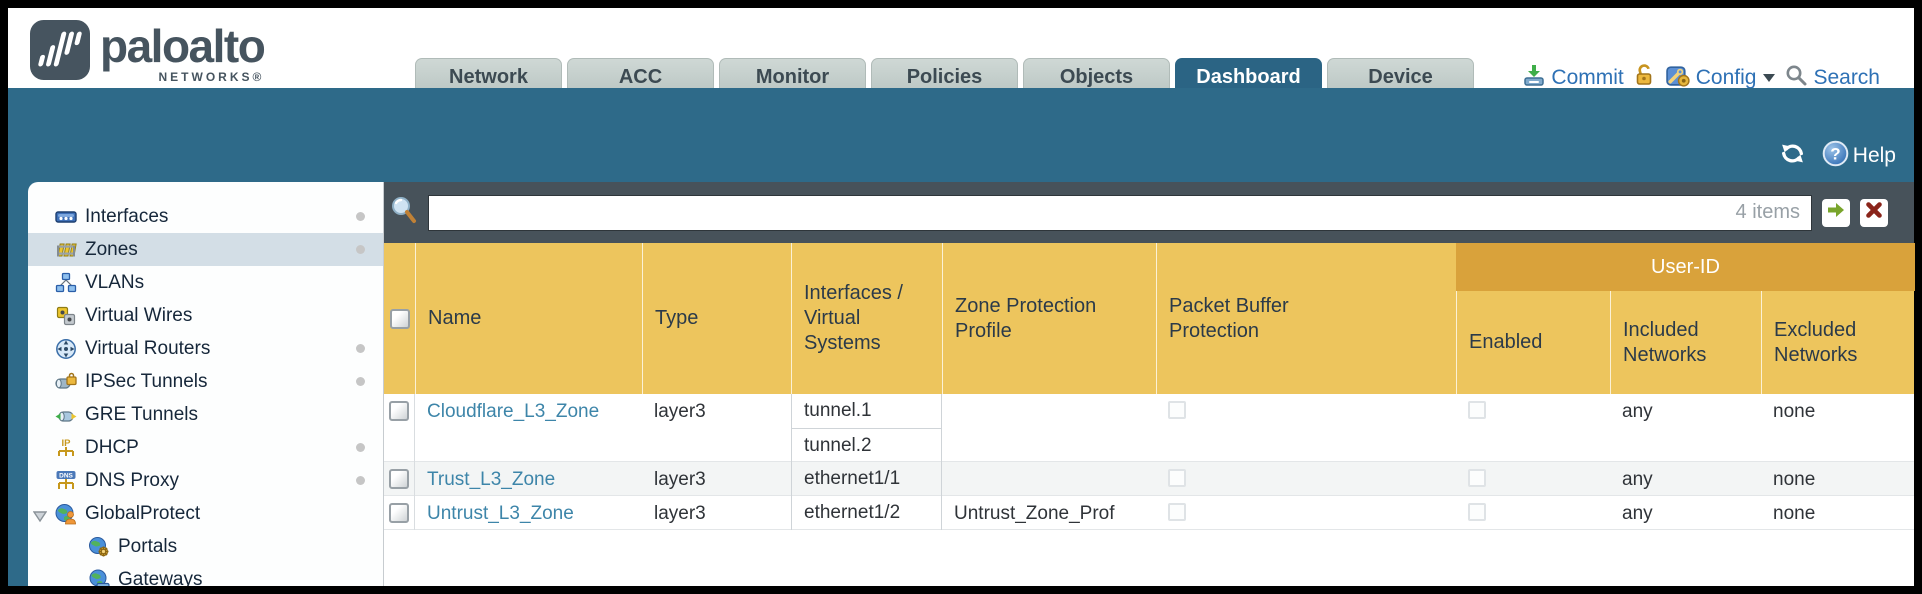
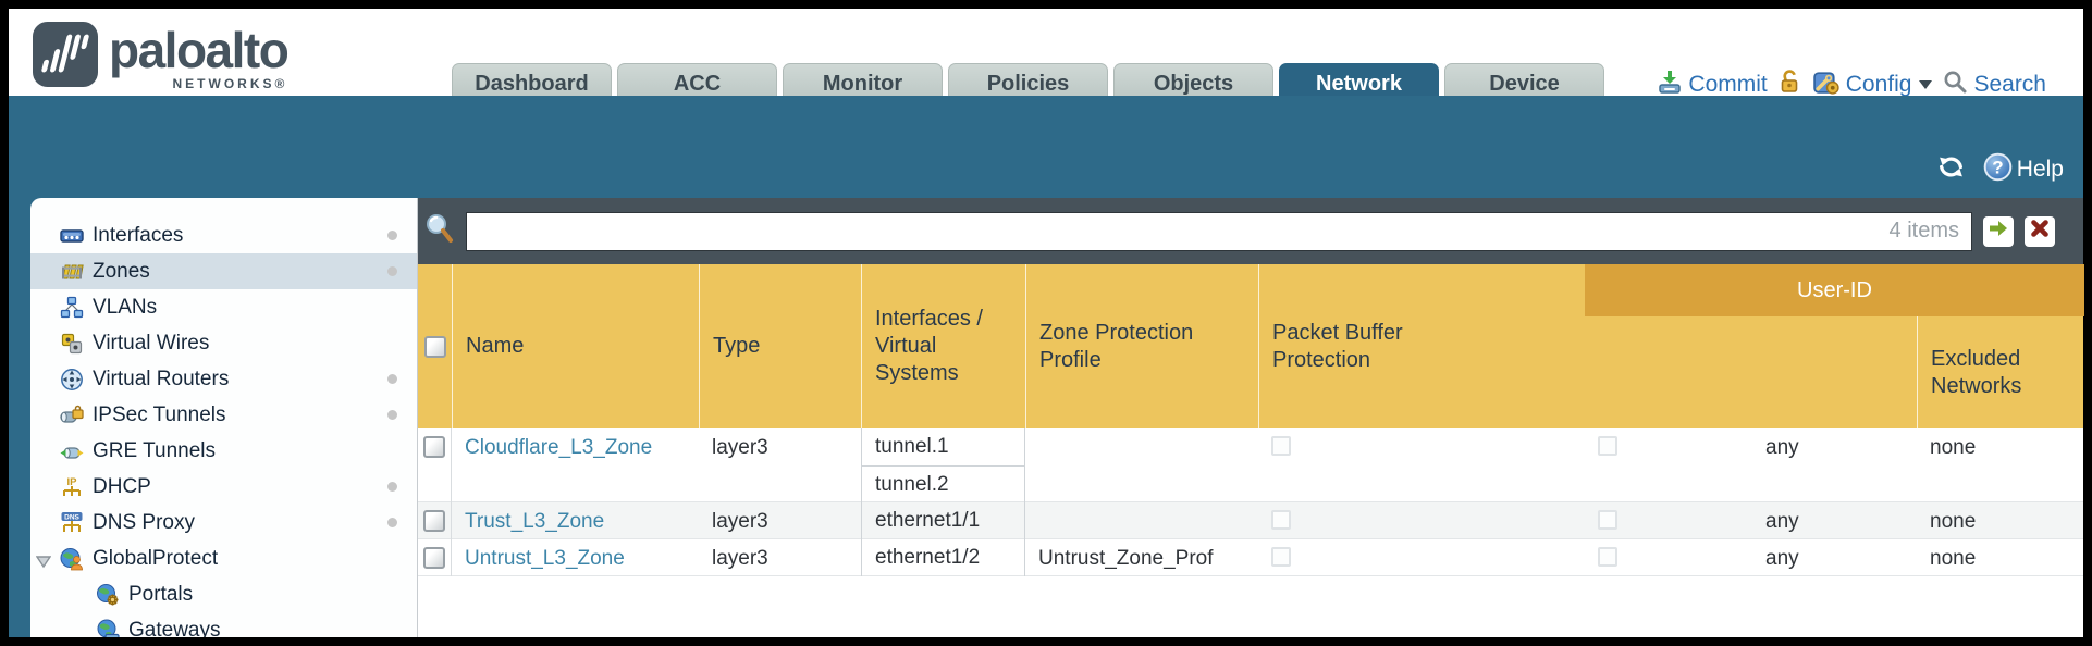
  paloalto
  NETWORKS®
- Network
+ Dashboard
  ACC
  Monitor
  Policies
  Objects
- Dashboard
+ Network
  Device
  Commit
  Config
  Search
  ?
  Help
  Interfaces
  Zones
  VLANs
  Virtual Wires
  Virtual Routers
  IPSec Tunnels
  GRE Tunnels
  IP
  DHCP
  DNS Proxy
  GlobalProtect
  Portals
  Gateways
  4 items
  Name
  Type
  Interfaces / Virtual Systems
  Zone Protection Profile
  Packet Buffer Protection
  User-ID
- Enabled
- Included Networks
  Excluded Networks
  Cloudflare_L3_Zone
  layer3
  tunnel.1
  tunnel.2
  any
  none
  Trust_L3_Zone
  layer3
  ethernet1/1
  any
  none
  Untrust_L3_Zone
  layer3
  ethernet1/2
  Untrust_Zone_Prof
  any
  none
